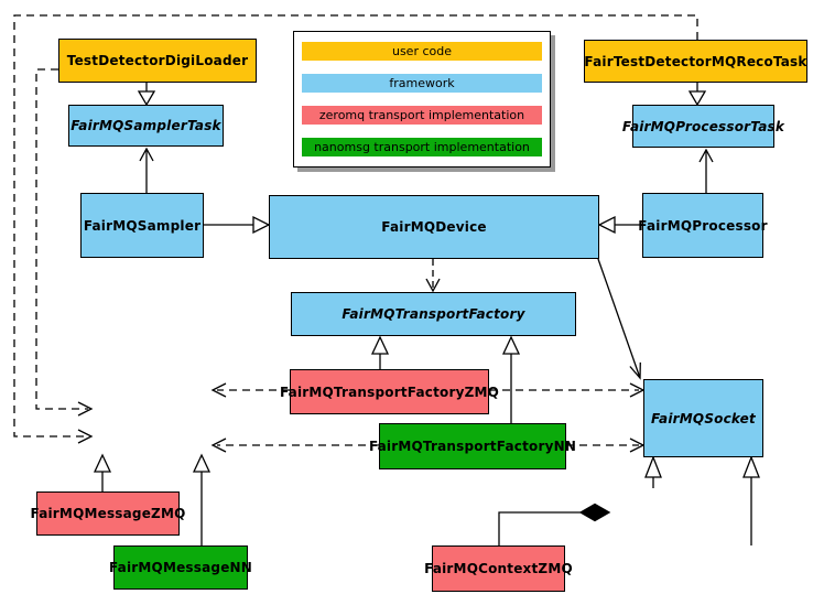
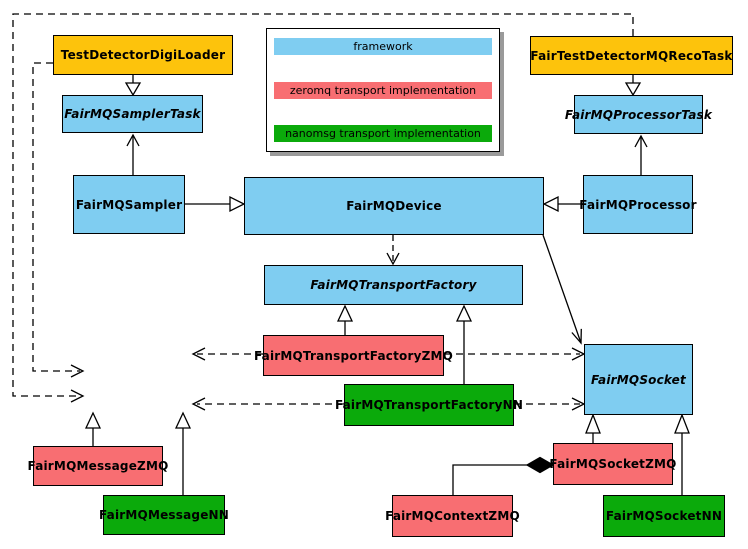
- user code
  framework
  zeromq transport implementation
  nanomsg transport implementation
  TestDetectorDigiLoader
  FairMQSamplerTask
  FairMQSampler
  FairMQDevice
  FairTestDetectorMQRecoTask
  FairMQProcessorTask
  FairMQProcessor
  FairMQTransportFactory
  FairMQTransportFactoryZMQ
  FairMQTransportFactoryNN
  FairMQSocket
  FairMQMessageZMQ
  FairMQMessageNN
+ FairMQSocketZMQ
  FairMQContextZMQ
+ FairMQSocketNN
